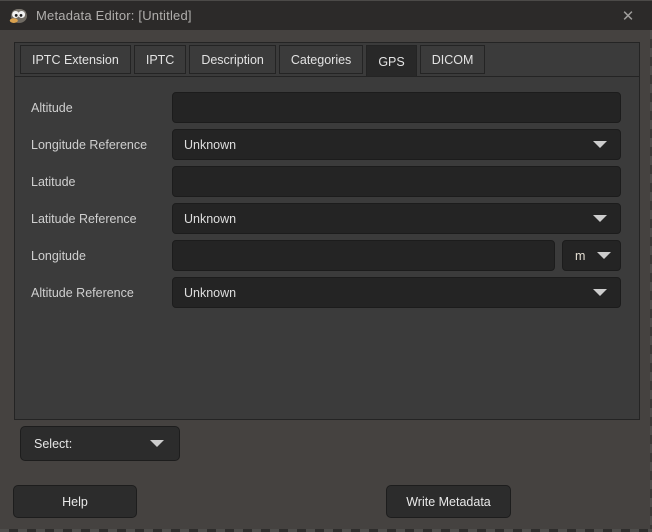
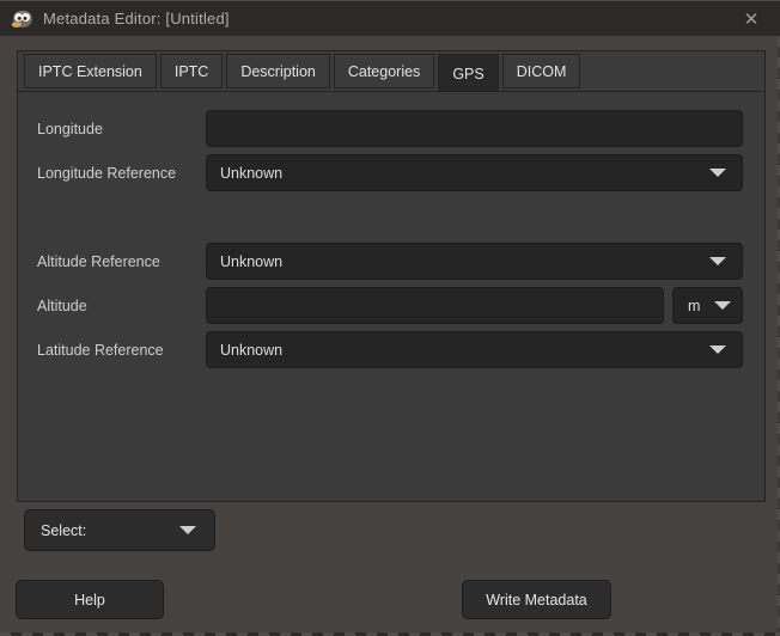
  Metadata Editor: [Untitled]
  ✕
  IPTC Extension
  IPTC
  Description
  Categories
  GPS
  DICOM
- Altitude
+ Longitude
  Longitude Reference
  Unknown
- Latitude
- Latitude Reference
+ Altitude Reference
  Unknown
- Longitude
+ Altitude
  m
- Altitude Reference
+ Latitude Reference
  Unknown
  Select:
  Help
  Write Metadata
